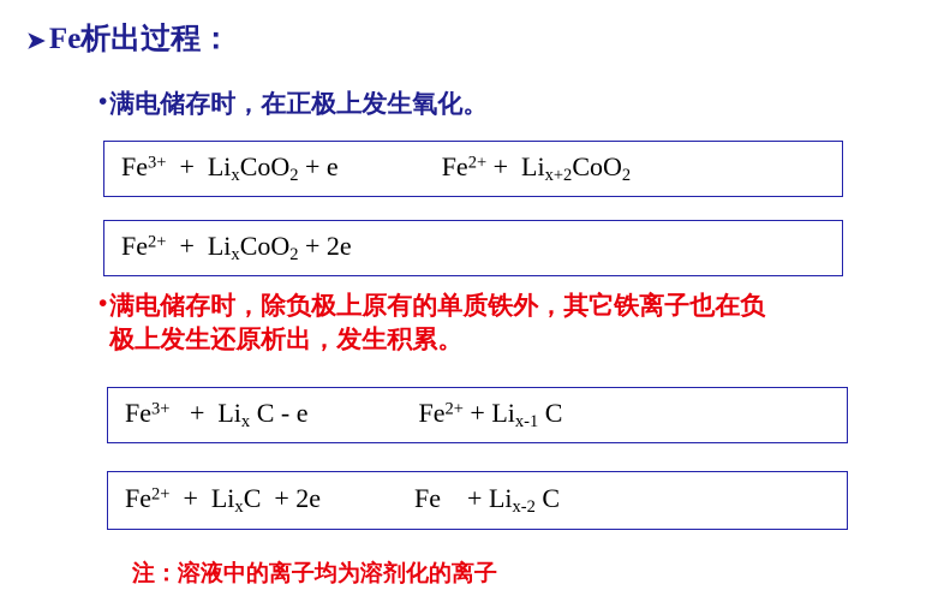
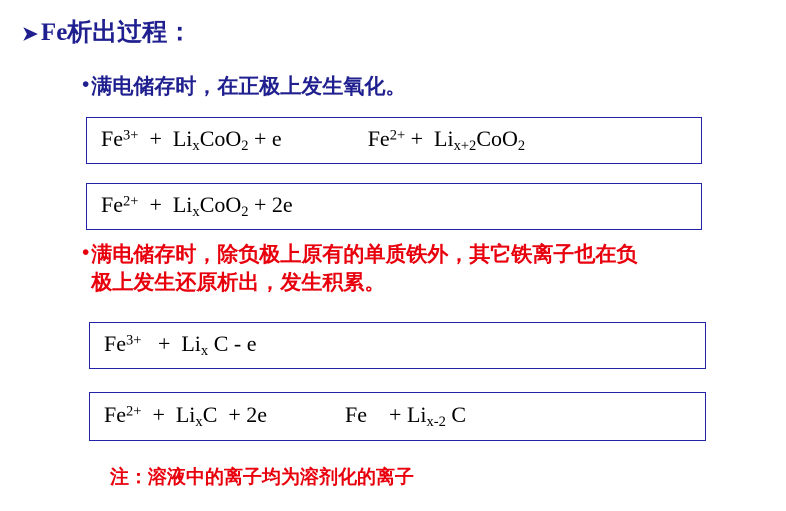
  ➤
  Fe析出过程：
  •
  满电储存时，在正极上发生氧化。
  Fe3+ + LixCoO2 + e
  Fe2+ + Lix+2CoO2
  Fe2+ + LixCoO2 + 2e
  •
  满电储存时，除负极上原有的单质铁外，其它铁离子也在负
  极上发生还原析出，发生积累。
  Fe3+ + Lix C - e
- Fe2+ + Lix-1 C
  Fe2+ + LixC + 2e
  Fe + Lix-2 C
  注：溶液中的离子均为溶剂化的离子
